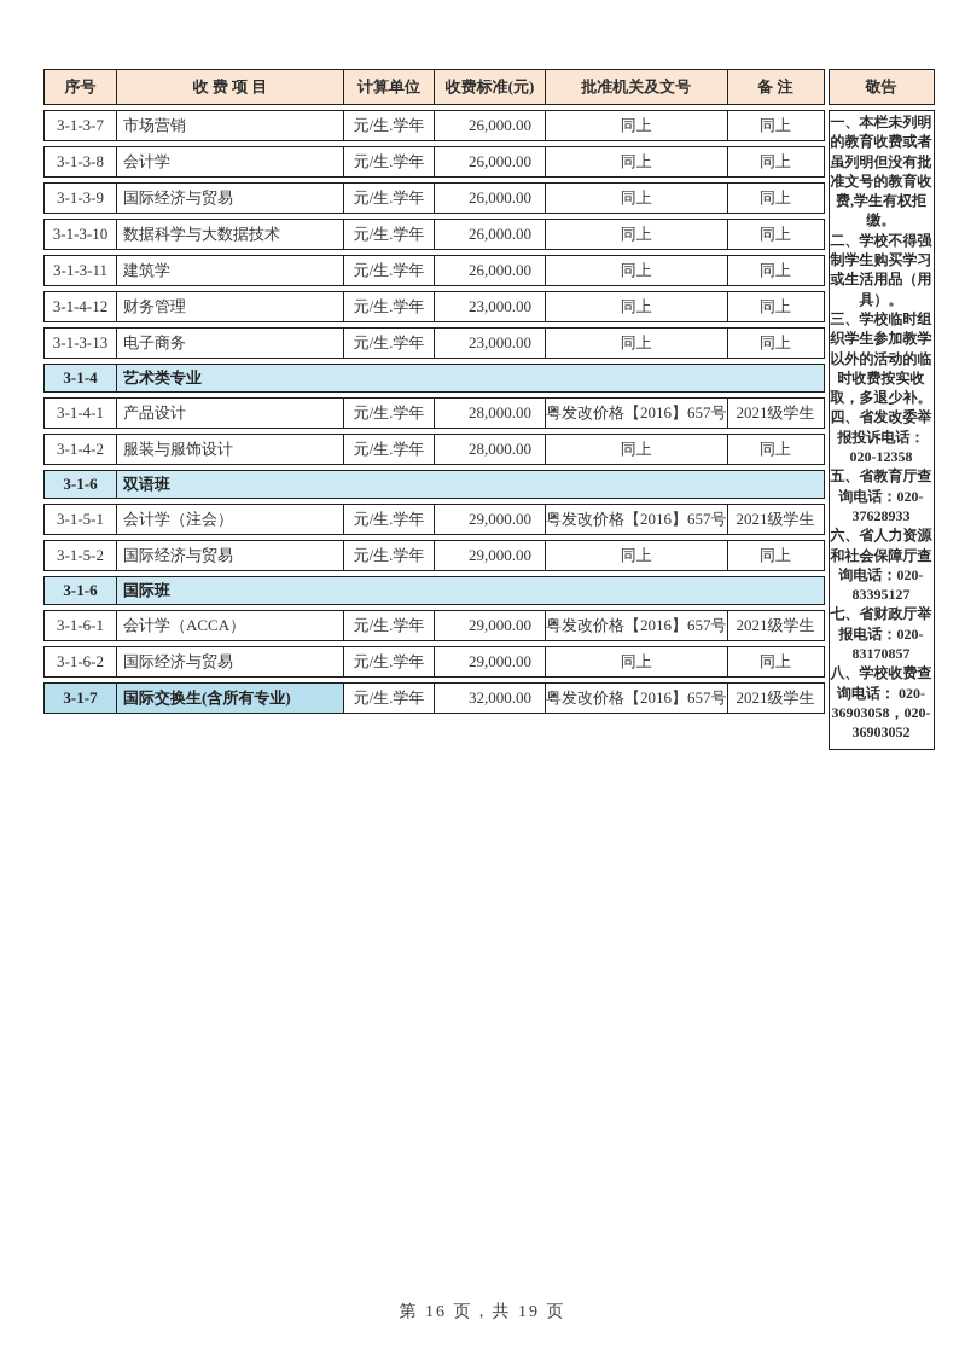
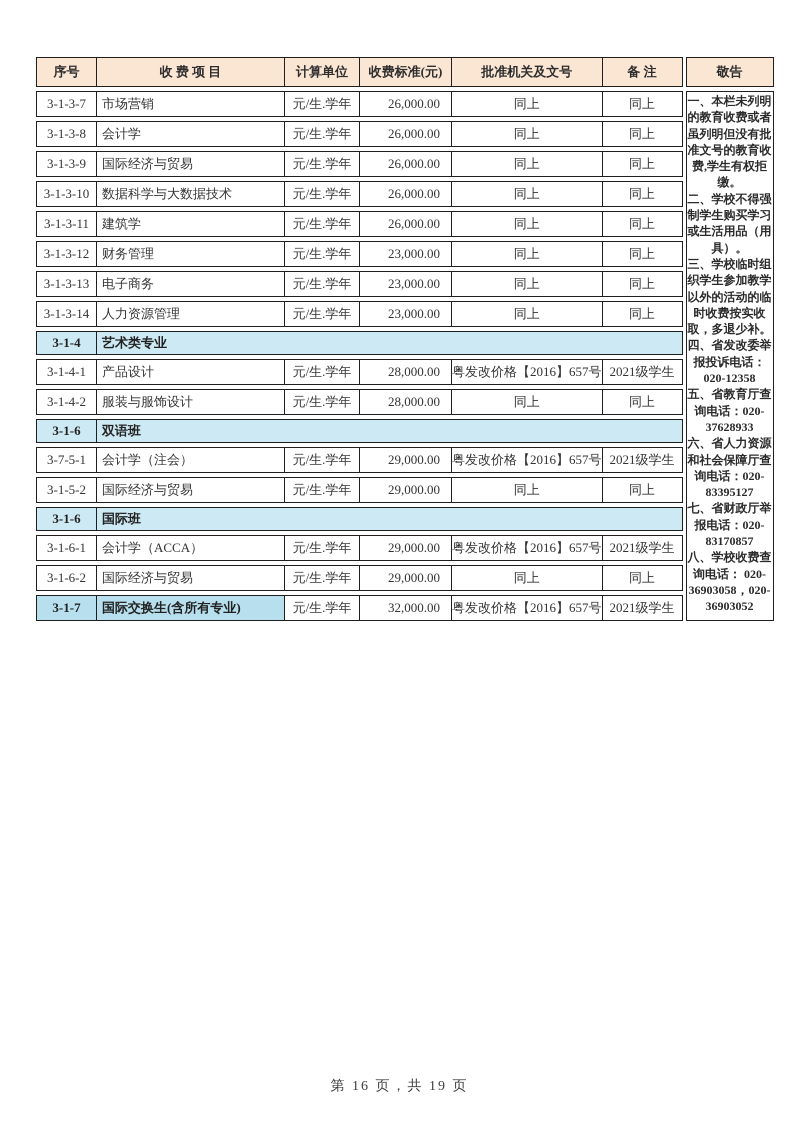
  序号	收 费 项 目	计算单位	收费标准(元)	批准机关及文号	备 注
  3-1-3-7	市场营销	元/生.学年	26,000.00	同上	同上
  3-1-3-8	会计学	元/生.学年	26,000.00	同上	同上
  3-1-3-9	国际经济与贸易	元/生.学年	26,000.00	同上	同上
  3-1-3-10	数据科学与大数据技术	元/生.学年	26,000.00	同上	同上
  3-1-3-11	建筑学	元/生.学年	26,000.00	同上	同上
- 3-1-4-12	财务管理	元/生.学年	23,000.00	同上	同上
+ 3-1-3-12	财务管理	元/生.学年	23,000.00	同上	同上
  3-1-3-13	电子商务	元/生.学年	23,000.00	同上	同上
+ 3-1-3-14	人力资源管理	元/生.学年	23,000.00	同上	同上
  3-1-4	艺术类专业
  3-1-4-1	产品设计	元/生.学年	28,000.00	粤发改价格【2016】657号	2021级学生
  3-1-4-2	服装与服饰设计	元/生.学年	28,000.00	同上	同上
  3-1-6	双语班
- 3-1-5-1	会计学（注会）	元/生.学年	29,000.00	粤发改价格【2016】657号	2021级学生
+ 3-7-5-1	会计学（注会）	元/生.学年	29,000.00	粤发改价格【2016】657号	2021级学生
  3-1-5-2	国际经济与贸易	元/生.学年	29,000.00	同上	同上
  3-1-6	国际班
  3-1-6-1	会计学（ACCA）	元/生.学年	29,000.00	粤发改价格【2016】657号	2021级学生
  3-1-6-2	国际经济与贸易	元/生.学年	29,000.00	同上	同上
  3-1-7	国际交换生(含所有专业)	元/生.学年	32,000.00	粤发改价格【2016】657号	2021级学生
  敬告
  一、本栏未列明的教育收费或者虽列明但没有批准文号的教育收费,学生有权拒缴。
  二、学校不得强制学生购买学习或生活用品（用具）。
  三、学校临时组织学生参加教学以外的活动的临时收费按实收取，多退少补。
  四、省发改委举报投诉电话：020-12358
  五、省教育厅查询电话：020-37628933
  六、省人力资源和社会保障厅查询电话：020-83395127
  七、省财政厅举报电话：020-83170857
  八、学校收费查询电话： 020-36903058，020-36903052
  第 16 页，共 19 页
